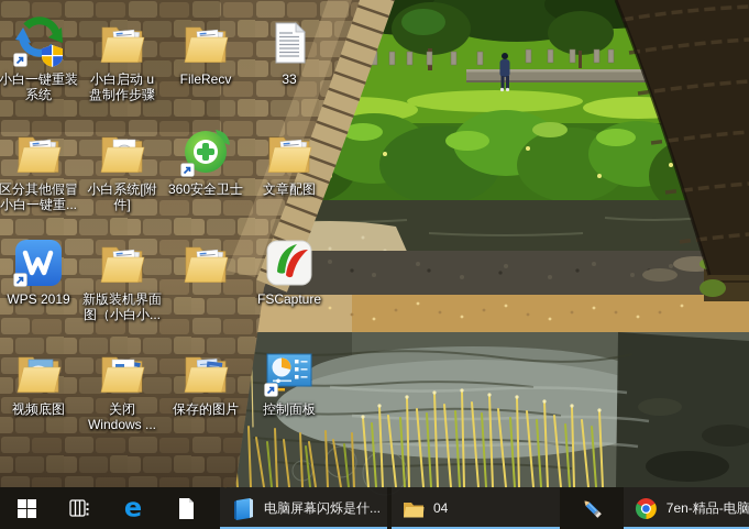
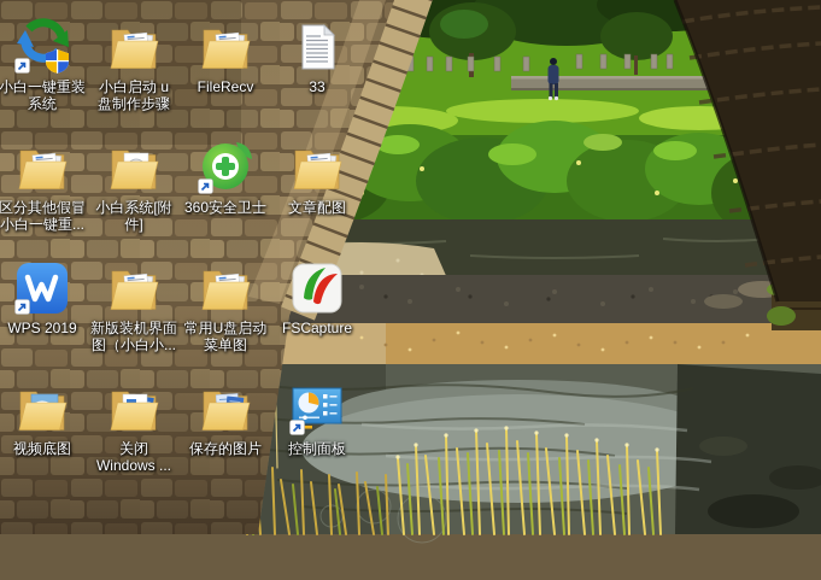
  小白一键重装
  系统
  小白启动 u
  盘制作步骤
  FileRecv
  33
  区分其他假冒
  小白一键重...
  小白系统[附
  件]
  360安全卫士
  文章配图
  WPS 2019
  新版装机界面
  图（小白小...
+ 常用U盘启动
+ 菜单图
  FSCapture
  视频底图
  关闭
  Windows ...
  保存的图片
  控制面板
- 电脑屏幕闪烁是什...
- 04
- 7en-精品-电脑
